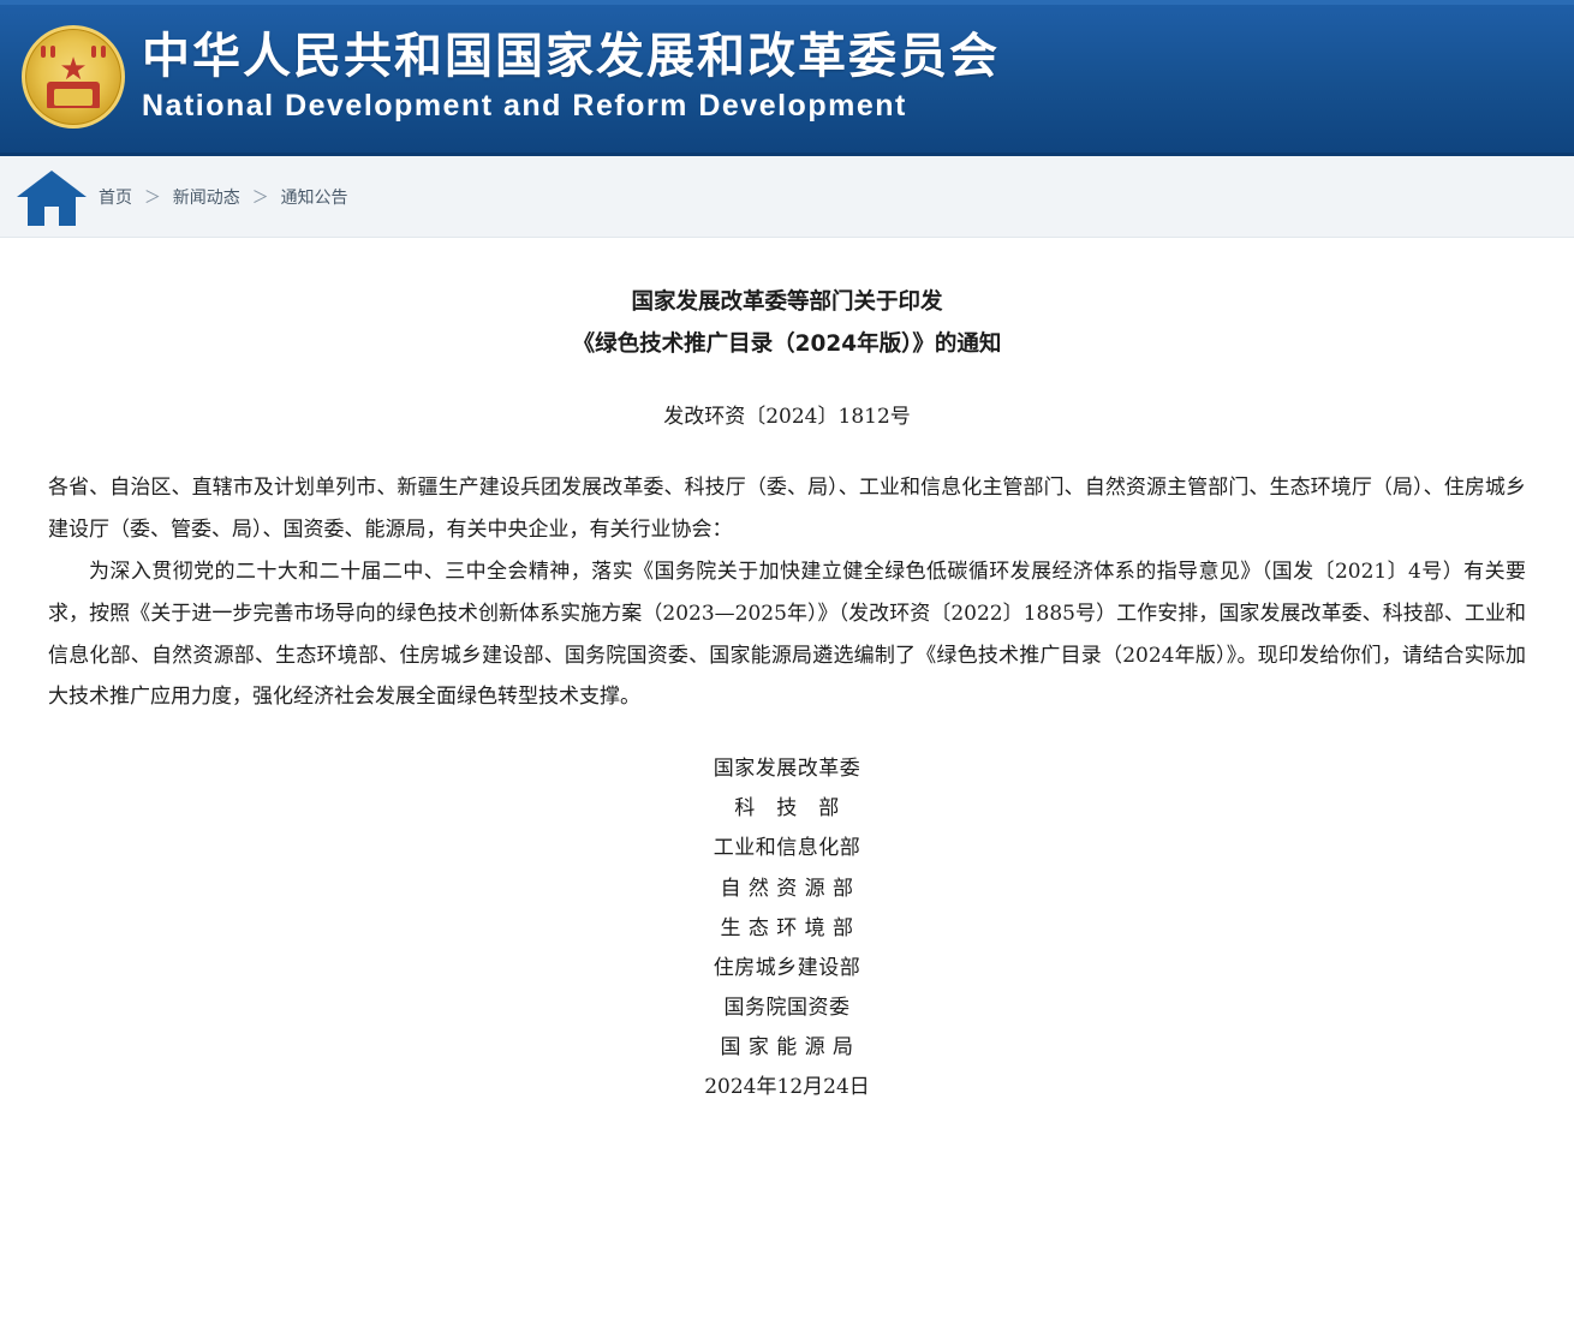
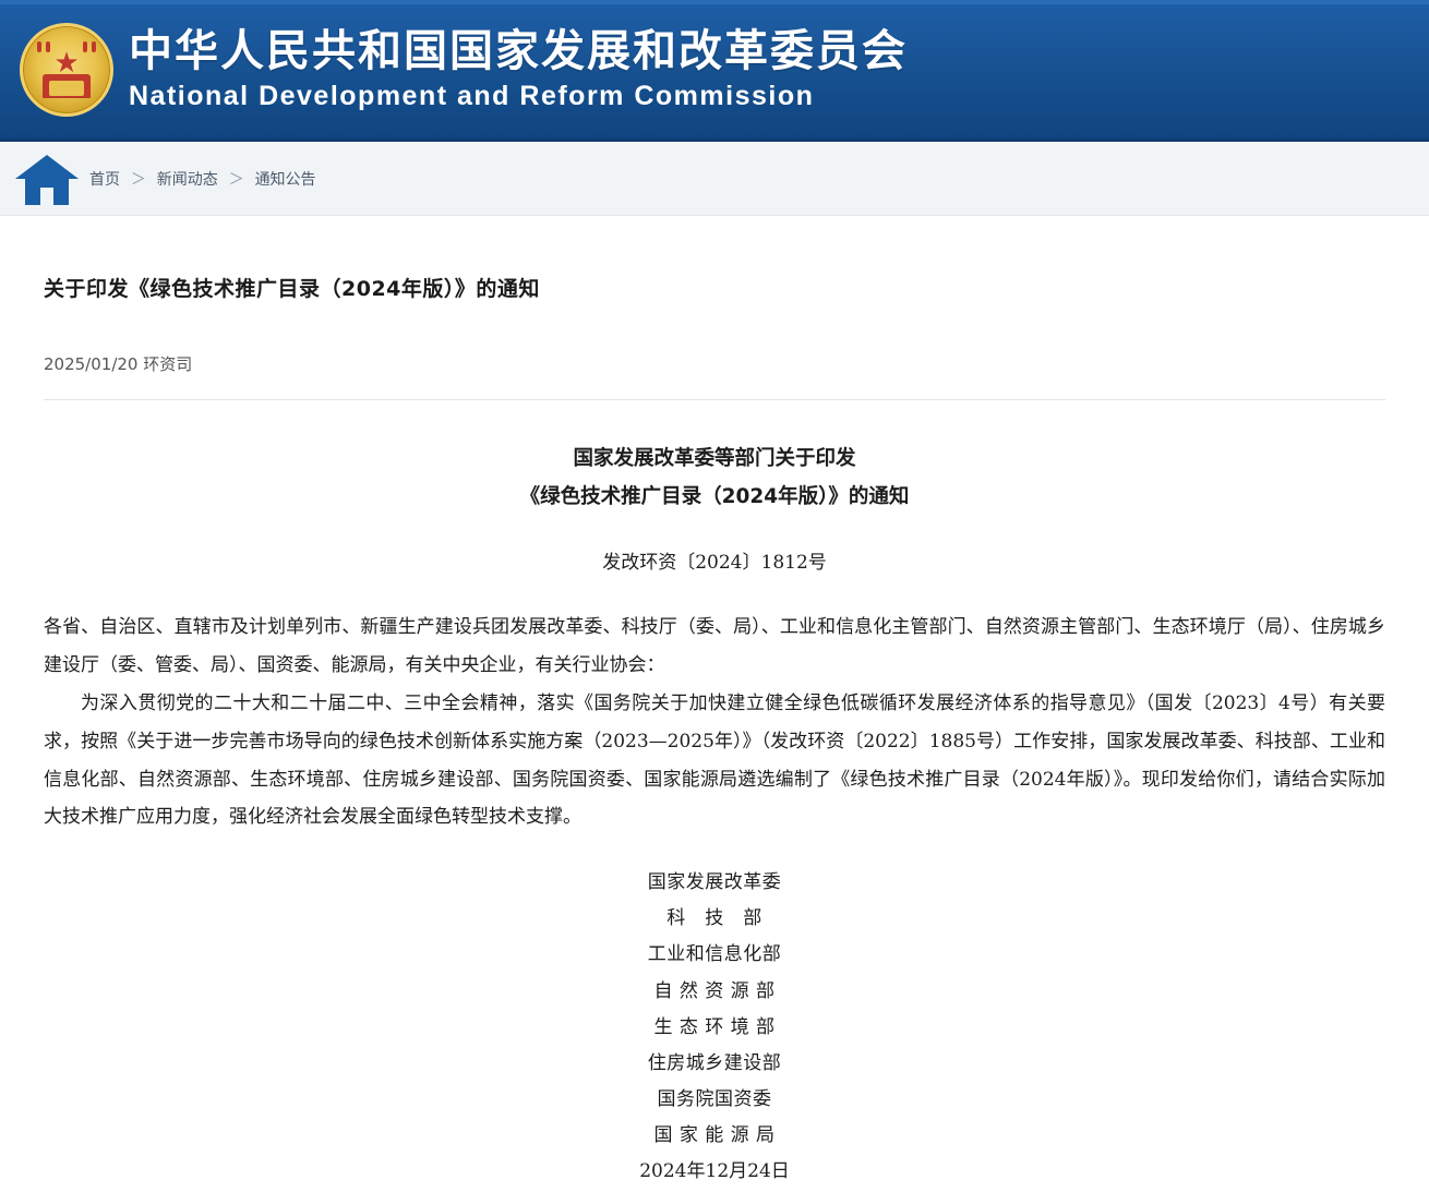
  ★
  中华人民共和国国家发展和改革委员会
- National Development and Reform Development
+ National Development and Reform Commission
  首页 ＞ 新闻动态 ＞ 通知公告
+ 关于印发《绿色技术推广目录（2024年版）》的通知
+ 2025/01/20 环资司
  国家发展改革委等部门关于印发
  《绿色技术推广目录（2024年版）》的通知
  发改环资〔2024〕1812号
  各省、自治区、直辖市及计划单列市、新疆生产建设兵团发展改革委、科技厅（委、局）、工业和信息化主管部门、自然资源主管部门、生态环境厅（局）、住房城乡建设厅（委、管委、局）、国资委、能源局，有关中央企业，有关行业协会：
- 为深入贯彻党的二十大和二十届二中、三中全会精神，落实《国务院关于加快建立健全绿色低碳循环发展经济体系的指导意见》（国发〔2021〕4号）有关要求，按照《关于进一步完善市场导向的绿色技术创新体系实施方案（2023—2025年）》（发改环资〔2022〕1885号）工作安排，国家发展改革委、科技部、工业和信息化部、自然资源部、生态环境部、住房城乡建设部、国务院国资委、国家能源局遴选编制了《绿色技术推广目录（2024年版）》。现印发给你们，请结合实际加大技术推广应用力度，强化经济社会发展全面绿色转型技术支撑。
+ 为深入贯彻党的二十大和二十届二中、三中全会精神，落实《国务院关于加快建立健全绿色低碳循环发展经济体系的指导意见》（国发〔2023〕4号）有关要求，按照《关于进一步完善市场导向的绿色技术创新体系实施方案（2023—2025年）》（发改环资〔2022〕1885号）工作安排，国家发展改革委、科技部、工业和信息化部、自然资源部、生态环境部、住房城乡建设部、国务院国资委、国家能源局遴选编制了《绿色技术推广目录（2024年版）》。现印发给你们，请结合实际加大技术推广应用力度，强化经济社会发展全面绿色转型技术支撑。
  国家发展改革委
  科 技 部
  工业和信息化部
  自 然 资 源 部
  生 态 环 境 部
  住房城乡建设部
  国务院国资委
  国 家 能 源 局
  2024年12月24日
